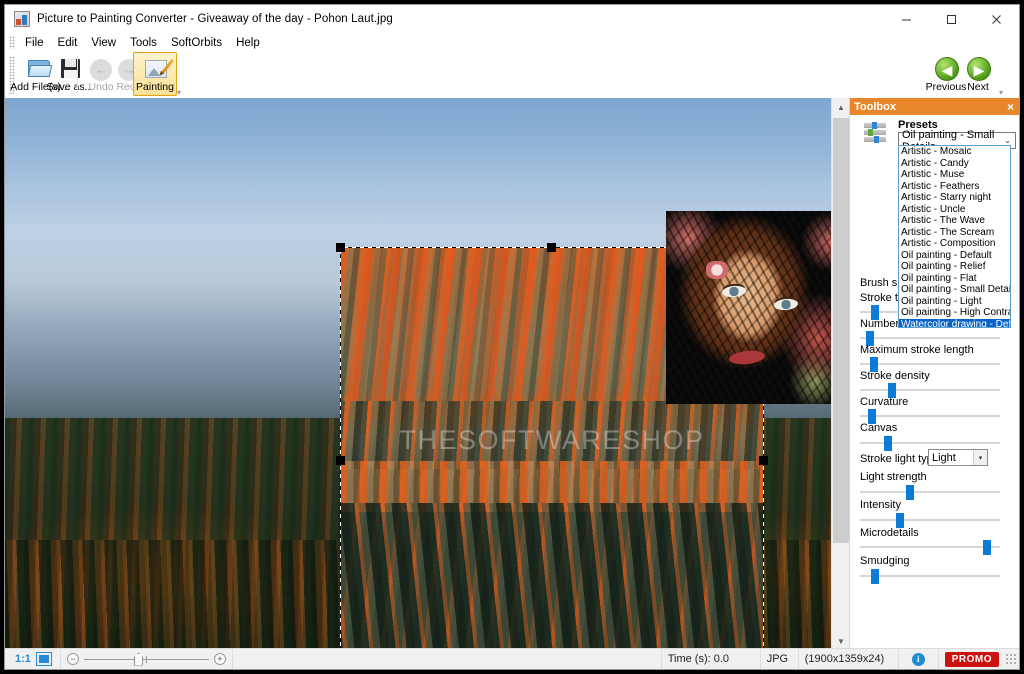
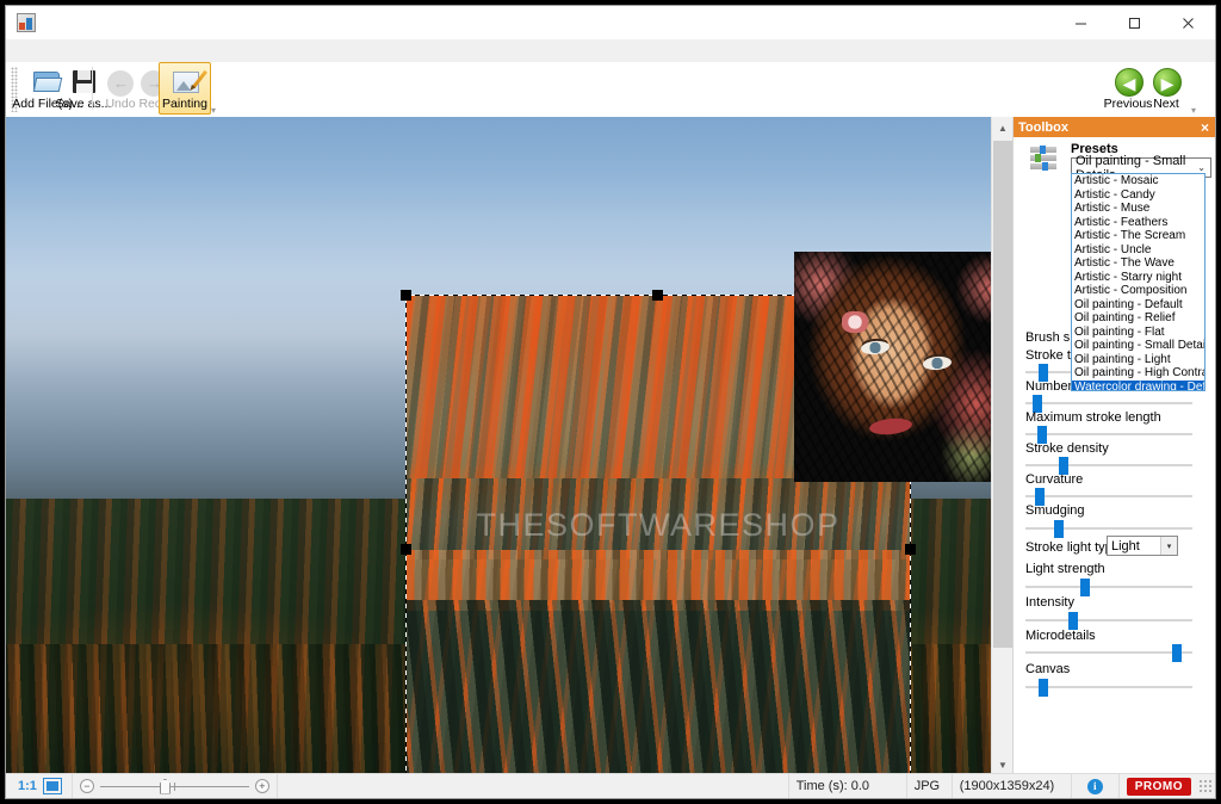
- Picture to Painting Converter - Giveaway of the day - Pohon Laut.jpg
- File
- Edit
- View
- Tools
- SoftOrbits
- Help
  Add File(s)...
  Saves...
  ←
  Undo
  →
  Painting
  ▾
  ◀
  Previous
  ▶
  Next
  ▾
  ▲
  ▼
  Toolbox
  ×
  Presets
  Oil painting - Small
  ⌄
  Maximum stroke length
  Stroke density
  Curvature
- Canvas
+ Smudging
  Stroke light ty
  Light
  Light strength
  Intensity
  Microdetails
- Smudging
+ Canvas
  Artistic - Mosaic
  Artistic - Candy
  Artistic - Muse
  Artistic - Feathers
- Artistic - Starry night
+ Artistic - The Scream
  Artistic - Uncle
  Artistic - The Wave
- Artistic - The Scream
+ Artistic - Starry night
  Artistic - Composition
  Oil painting - Default
  Oil painting - Relief
  Oil painting - Flat
  Oil painting - Small Detai
  Oil painting - Light
  Oil painting - High Contr
  Watercolor drawing - Def
  1:1
  −
  +
  Time (s): 0.0
  JPG
  (1900x1359x24)
  i
  PROMO
